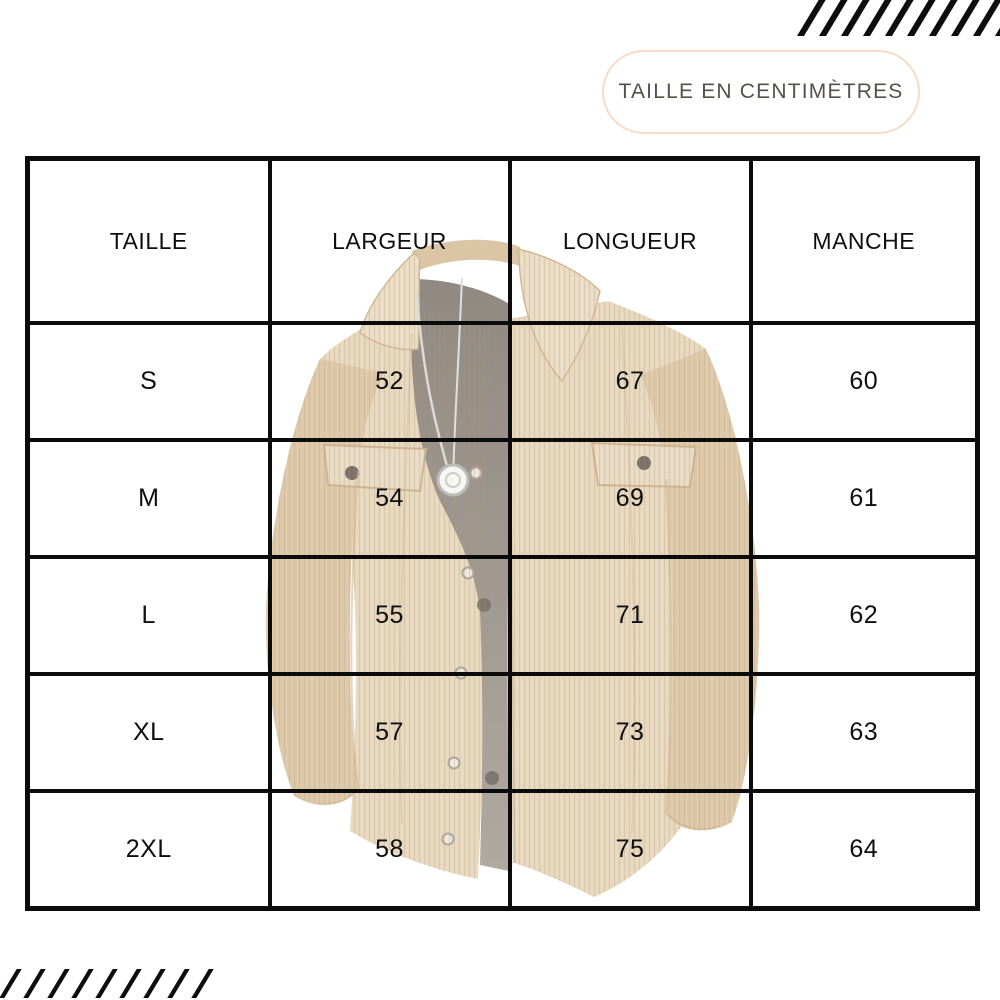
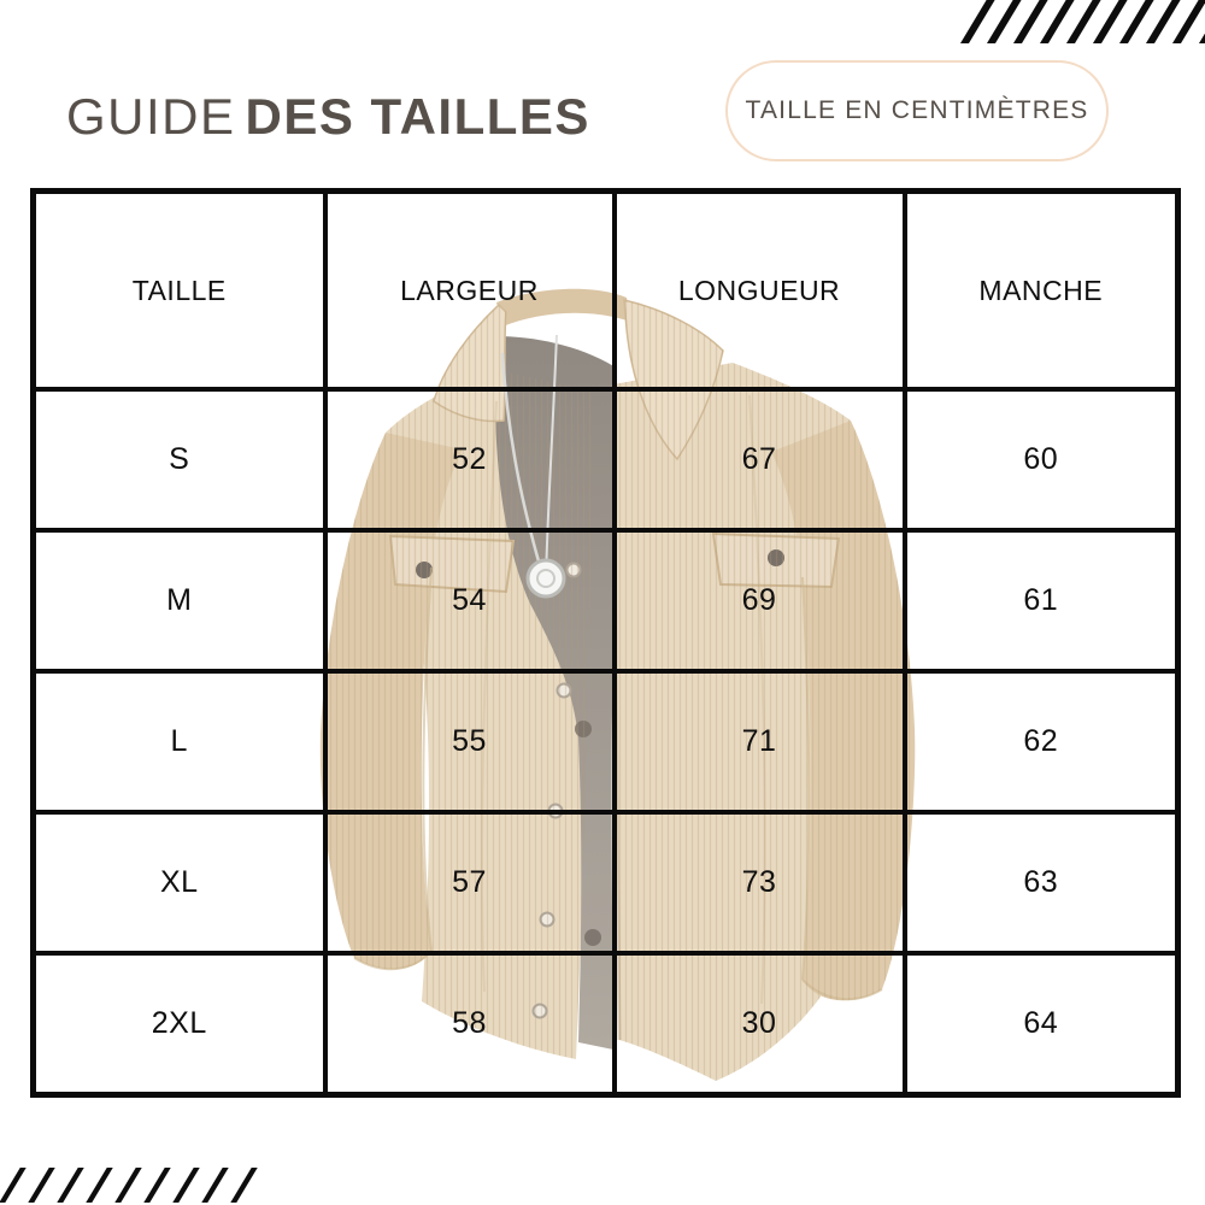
+ GUIDE DES TAILLES
  TAILLE EN CENTIMÈTRES
  TAILLE	LARGEUR	LONGUEUR	MANCHE
  S	52	67	60
  M	54	69	61
  L	55	71	62
  XL	57	73	63
- 2XL	58	75	64
+ 2XL	58	30	64
